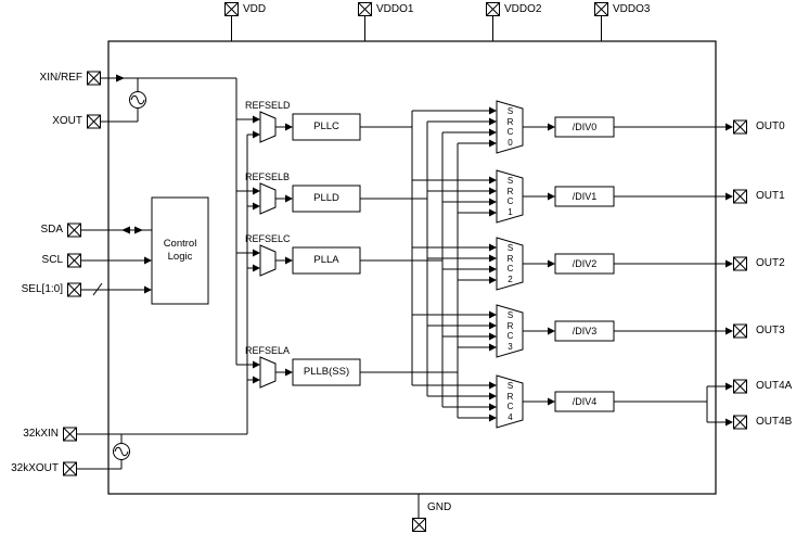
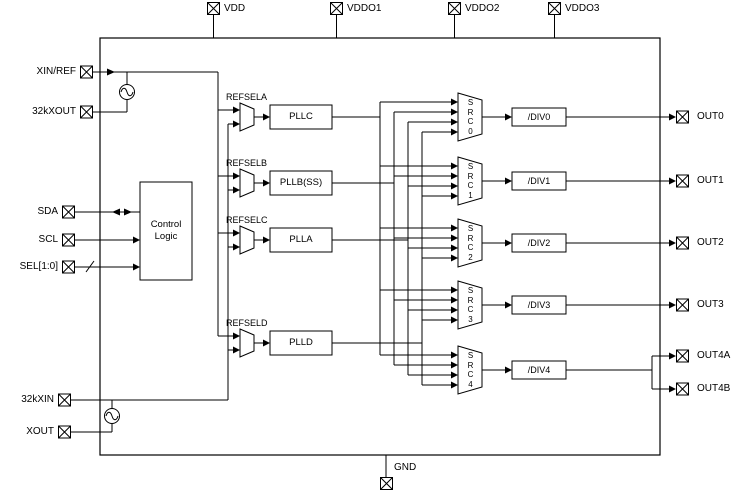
  VDD
  VDDO1
  VDDO2
  VDDO3
  GND
  XIN/REF
- XOUT
+ 32kXOUT
  SDA
  SCL
  SEL[1:0]
  32kXIN
- 32kXOUT
+ XOUT
  OUT0
  OUT1
  OUT2
  OUT3
  OUT4A
  OUT4B
  Control Logic
- REFSELD
+ REFSELA
  REFSELB
  REFSELC
- REFSELA
+ REFSELD
  PLLC
- PLLD
+ PLLB(SS)
  PLLA
- PLLB(SS)
+ PLLD
  SRC0
  SRC1
  SRC2
  SRC3
  SRC4
  /DIV0
  /DIV1
  /DIV2
  /DIV3
  /DIV4
